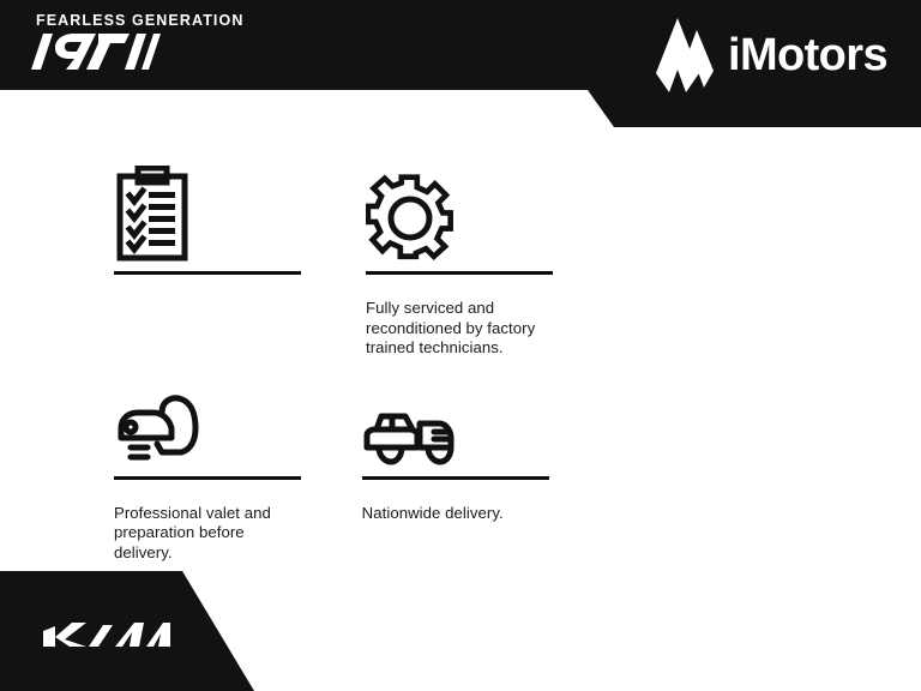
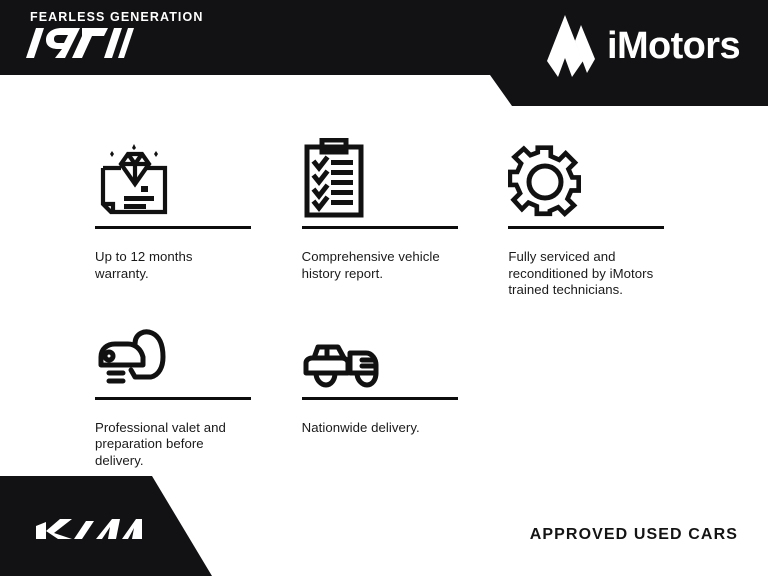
  FEARLESS GENERATION
  iMotors
+ Up to 12 months warranty.
+ Comprehensive vehicle history report.
- Fully serviced and reconditioned by factory trained technicians.
+ Fully serviced and reconditioned by iMotors trained technicians.
  Professional valet and preparation before delivery.
  Nationwide delivery.
+ APPROVED USED CARS
